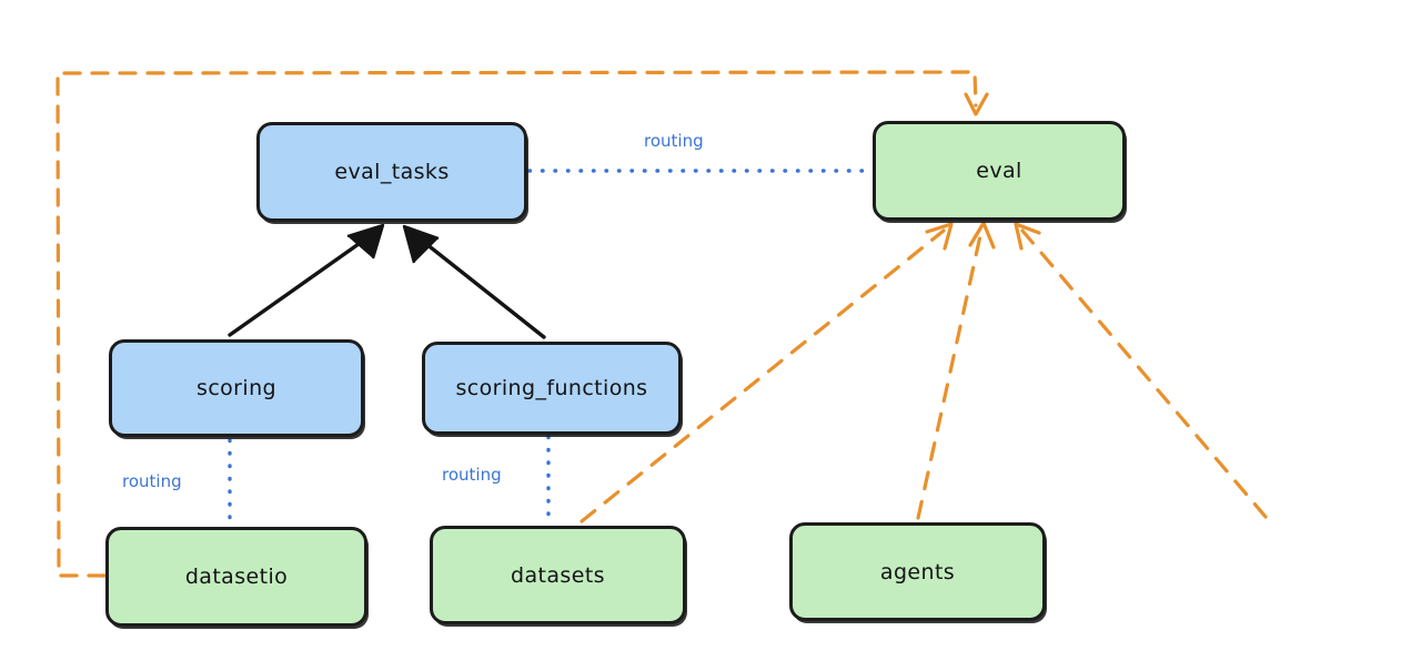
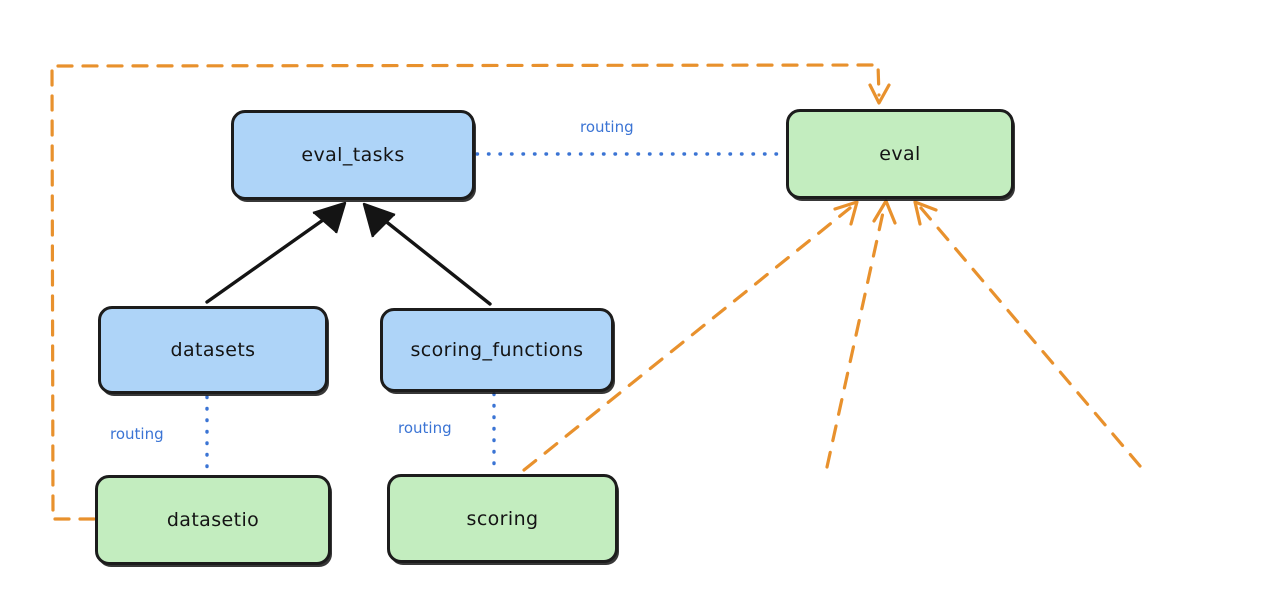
  eval_tasks
  eval
- scoring
+ datasets
  scoring_functions
  datasetio
- datasets
+ scoring
- agents
  routing
  routing
  routing
